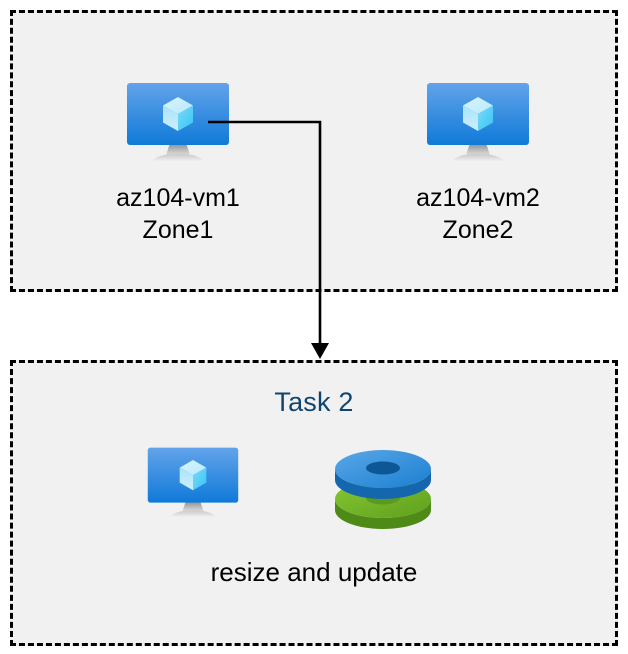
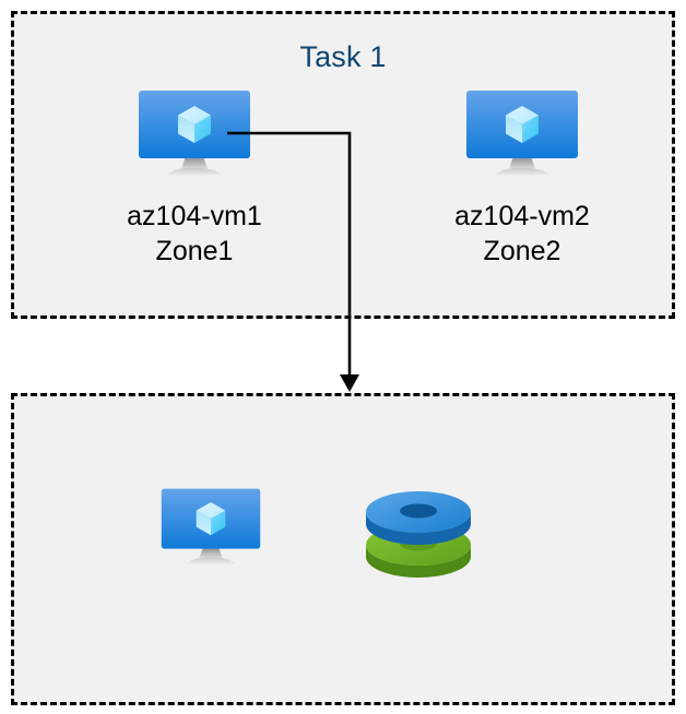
+ Task 1
  az104-vm1
  Zone1
  az104-vm2
  Zone2
- Task 2
- resize and update
